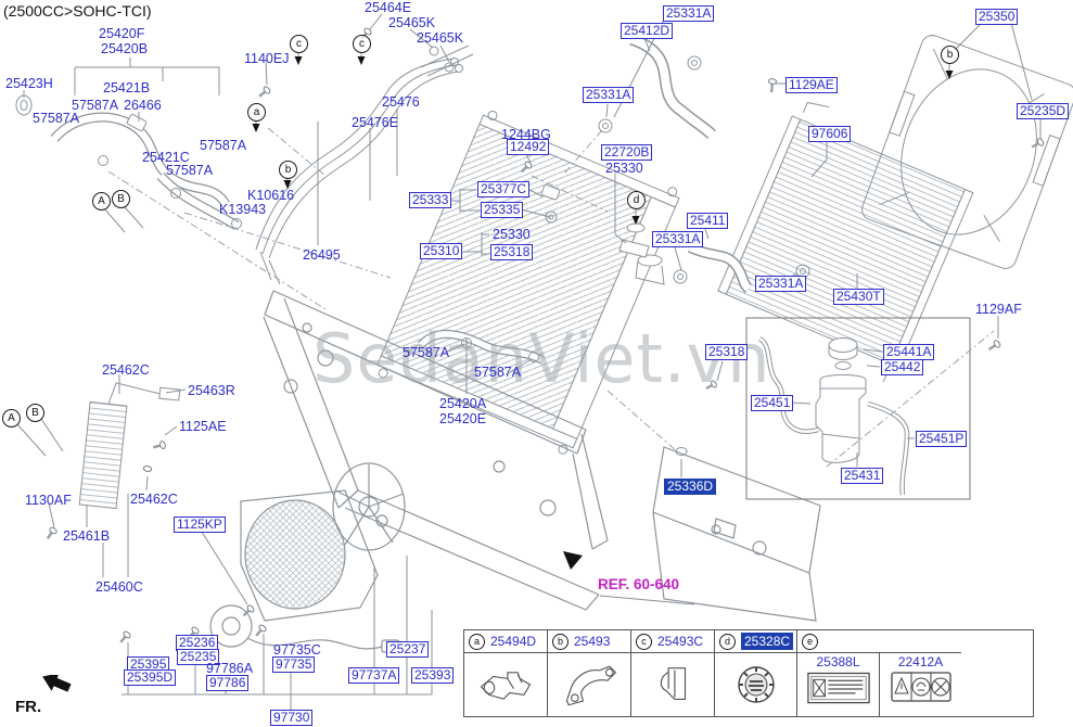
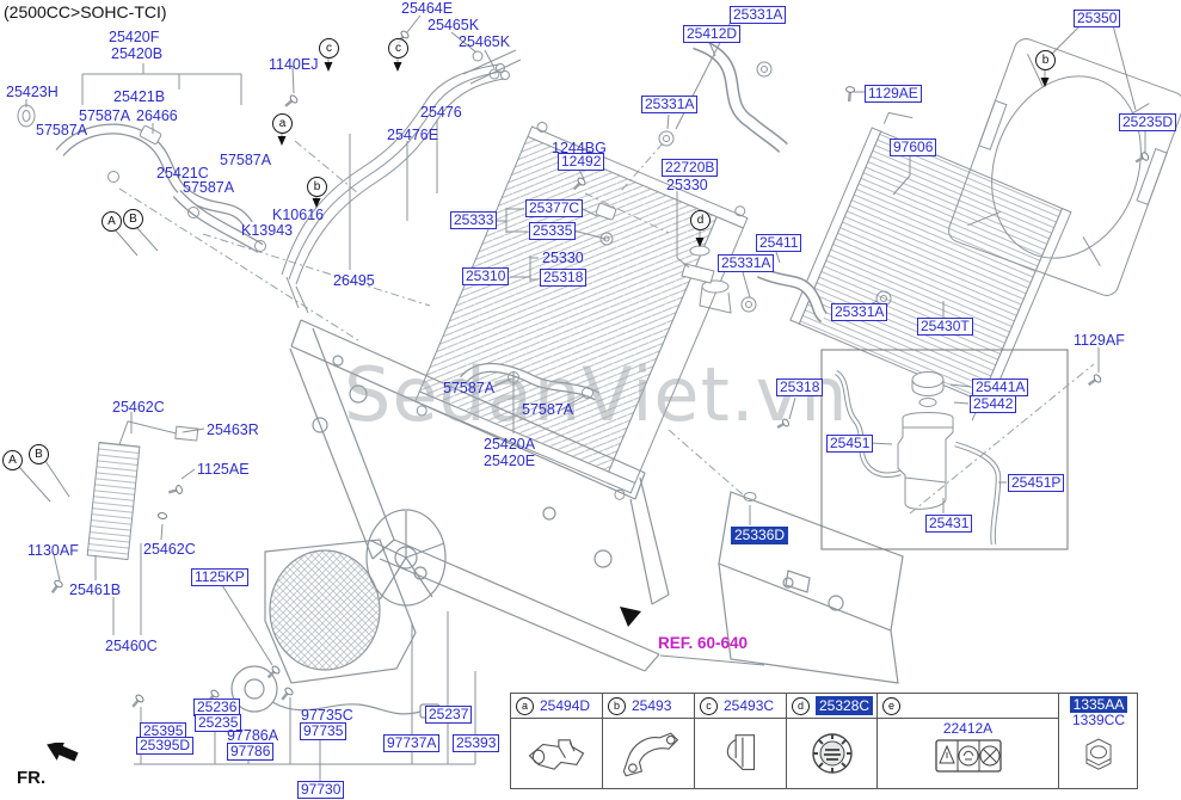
  SedanViet.n
  (2500CC>SOHC-TCI)
  25420F
  25420B
  25423H
  25421B
  57587A
  26466
  57587A
  25421C
  57587A
  57587A
  1140EJ
  K10616
  K13943
  26495
  25464E
  25465K
  25465K
  25476
  25476E
  1244BG
  12492
  22720B
  25330
  25330
  25333
  25377C
  25335
  25310
  25318
  25412D
  25331A
  25331A
  25411
  25331A
  25318
  57587A
  57587A
  25420A
  25420E
  25350
  1129AE
  97606
  25235D
  25331A
  25430T
  1129AF
  25441A
  25442
  25451
  25451P
  25431
  25336D
  25462C
  25463R
  1125AE
  1130AF
  25462C
  25461B
  25460C
  1125KP
  25236
  25235
  25395
  25395D
  97786A
  97786
  97735C
  97735
  97730
  97737A
  25237
  25393
  c
  c
  a
  b
  b
  d
  A
  B
  A
  B
  REF. 60-640
  FR.
  a
  25494D
  b
  25493
  c
  25493C
  d
  25328C
  e
- 25388L
  22412A
+ 1335AA
+ 1339CC
